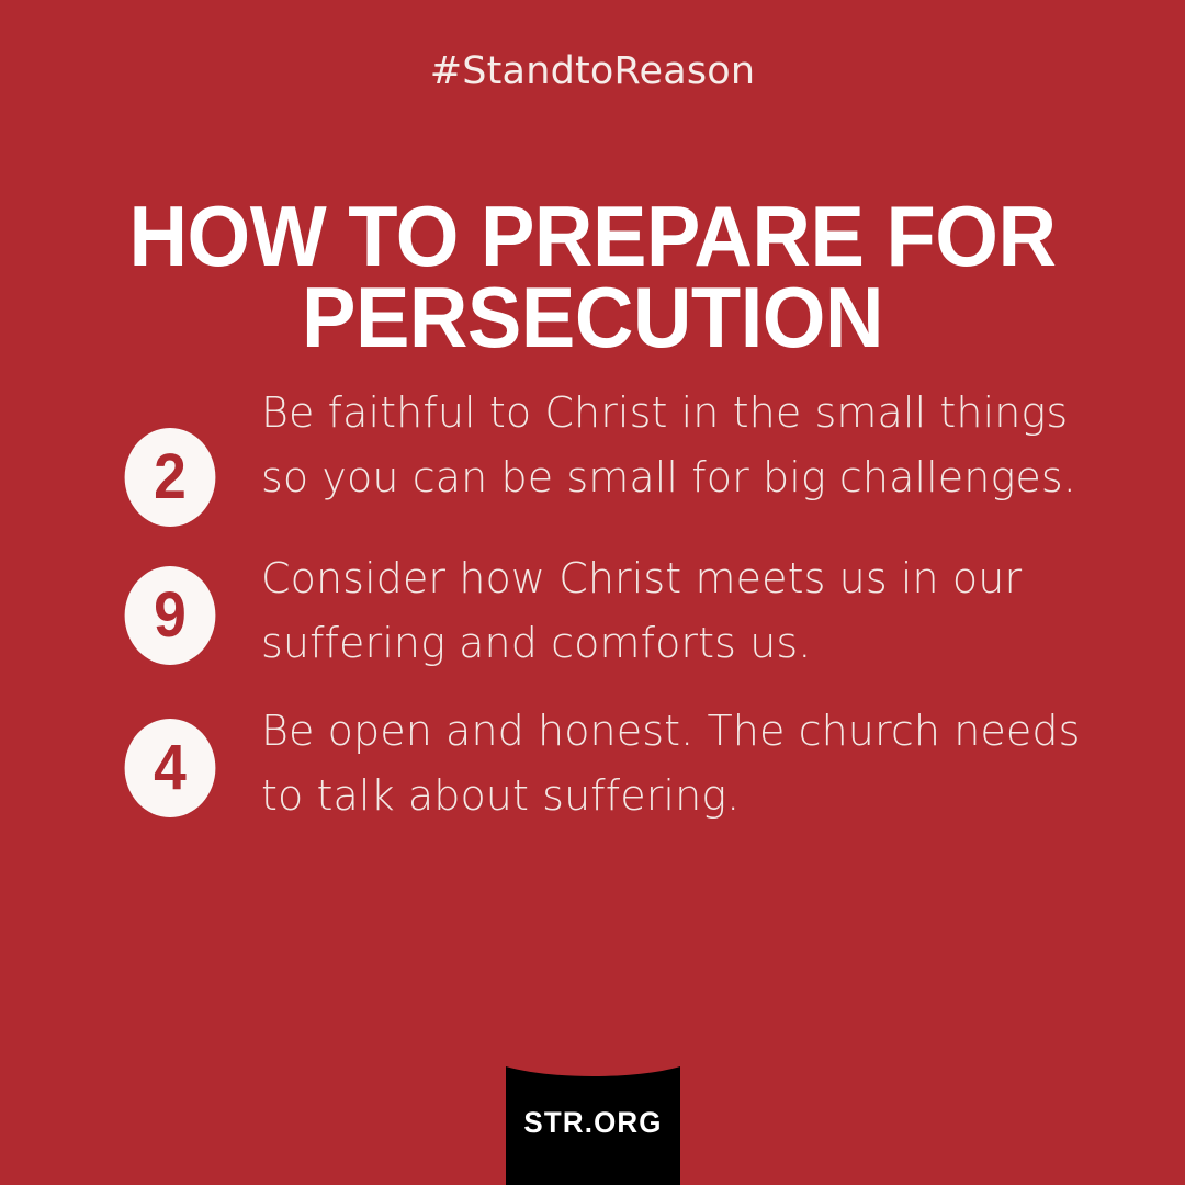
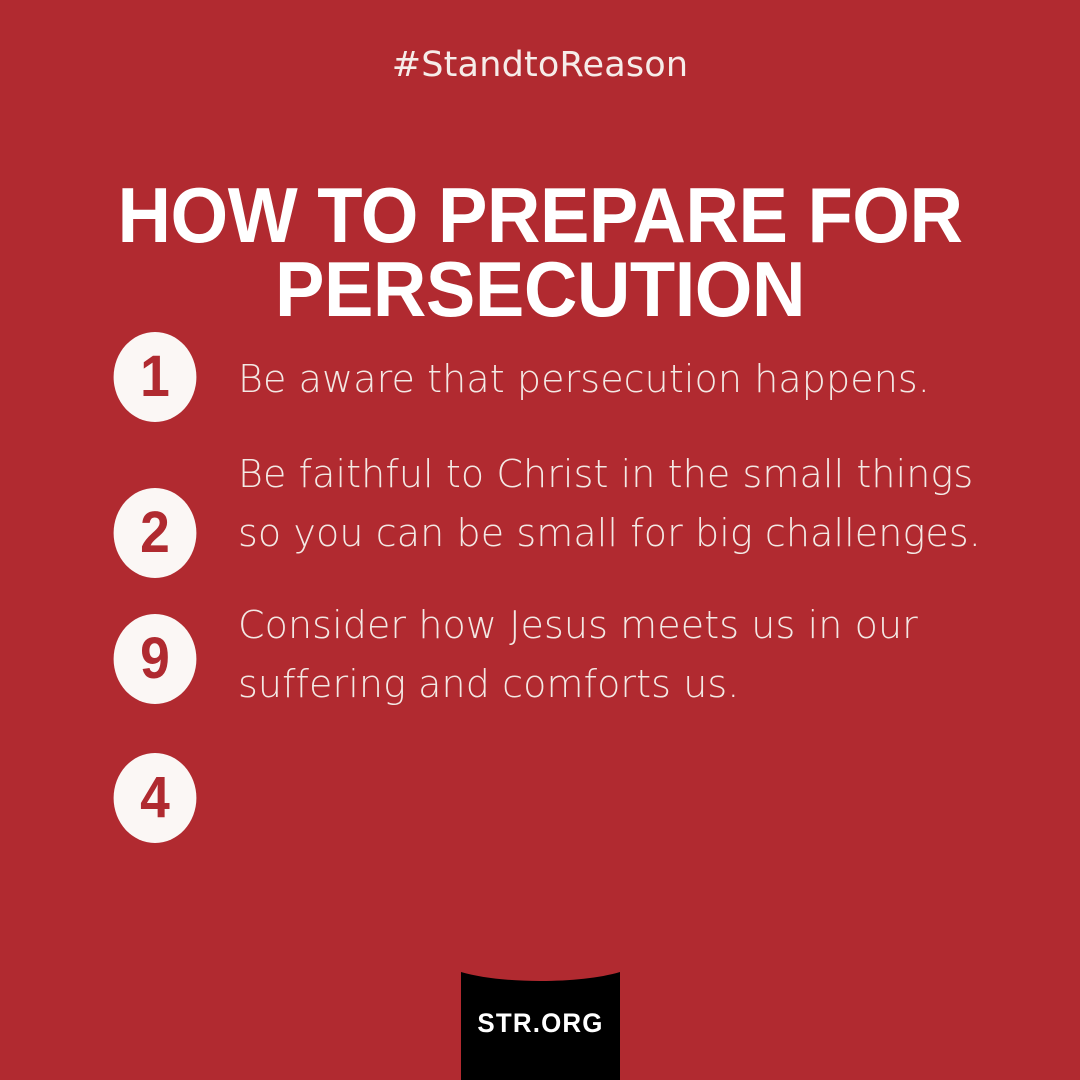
  #StandtoReason
  HOW TO PREPARE FOR PERSECUTION
+ 1
+ Be aware that persecution happens.
  2
  Be faithful to Christ in the small things so you can be small for big challenges.
  9
- Consider how Christ meets us in our suffering and comforts us.
+ Consider how Jesus meets us in our suffering and comforts us.
  4
- Be open and honest. The church needs to talk about suffering.
  STR.ORG
